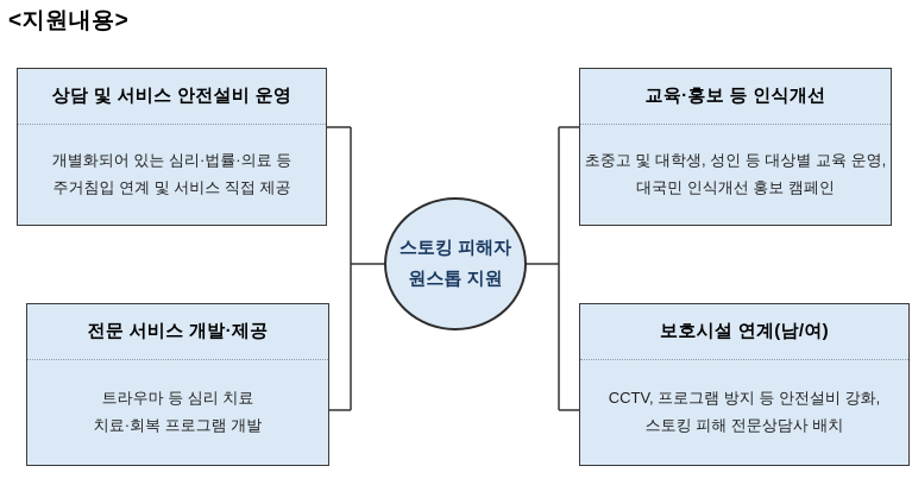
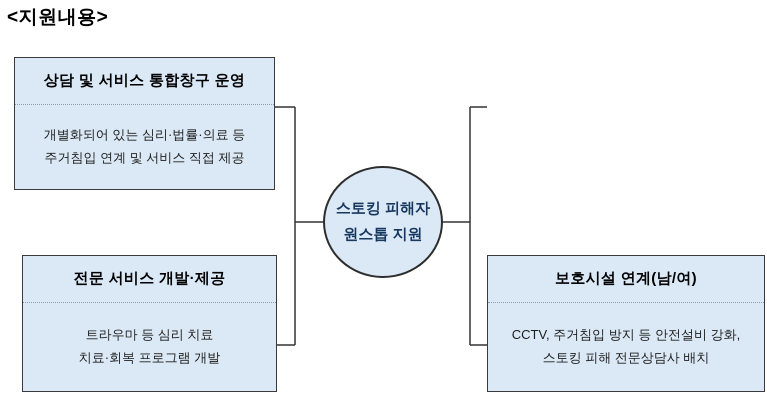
  <지원내용>
- 상담 및 서비스 안전설비 운영
+ 상담 및 서비스 통합창구 운영
  개별화되어 있는 심리·법률·의료 등
  주거침입 연계 및 서비스 직접 제공
  전문 서비스 개발·제공
  트라우마 등 심리 치료
  치료·회복 프로그램 개발
- 교육·홍보 등 인식개선
- 초중고 및 대학생, 성인 등 대상별 교육 운영,
- 대국민 인식개선 홍보 캠페인
  보호시설 연계(남/여)
- CCTV, 프로그램 방지 등 안전설비 강화,
+ CCTV, 주거침입 방지 등 안전설비 강화,
  스토킹 피해 전문상담사 배치
  스토킹 피해자
  원스톱 지원
